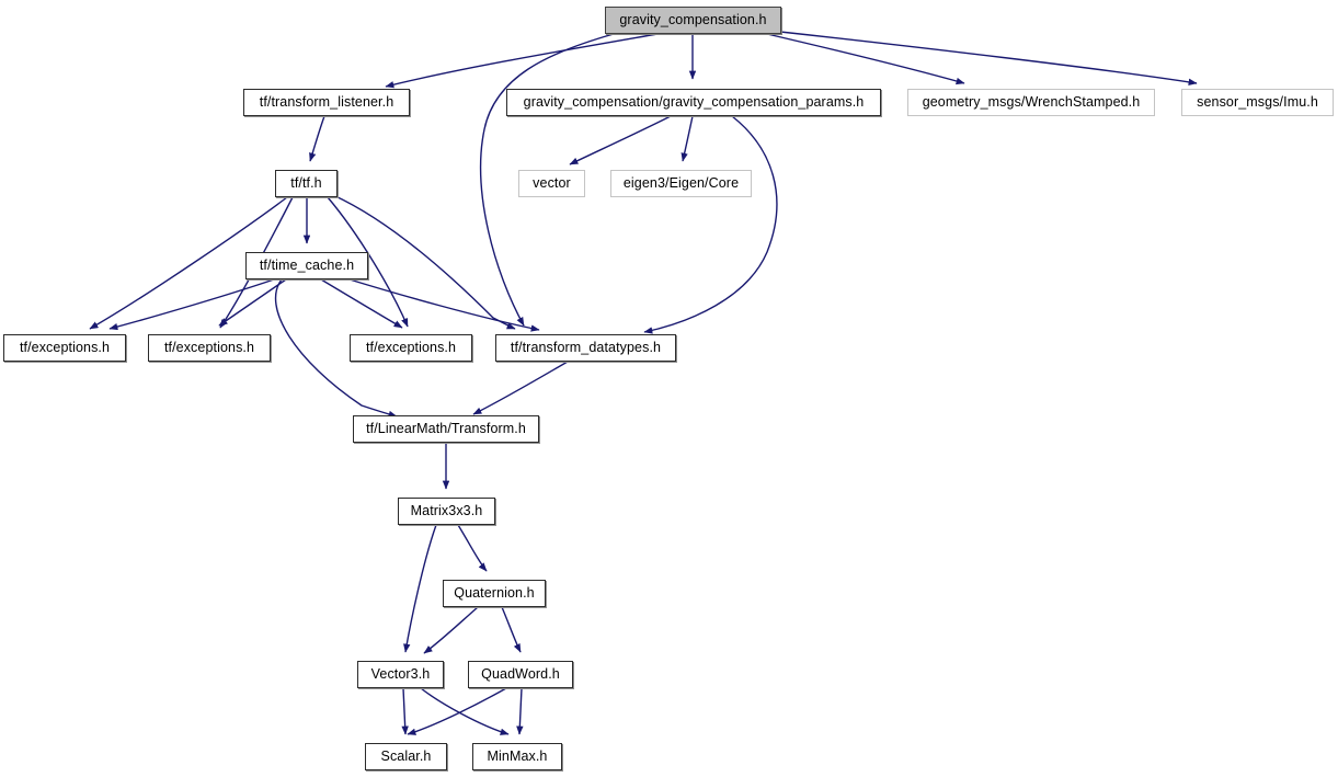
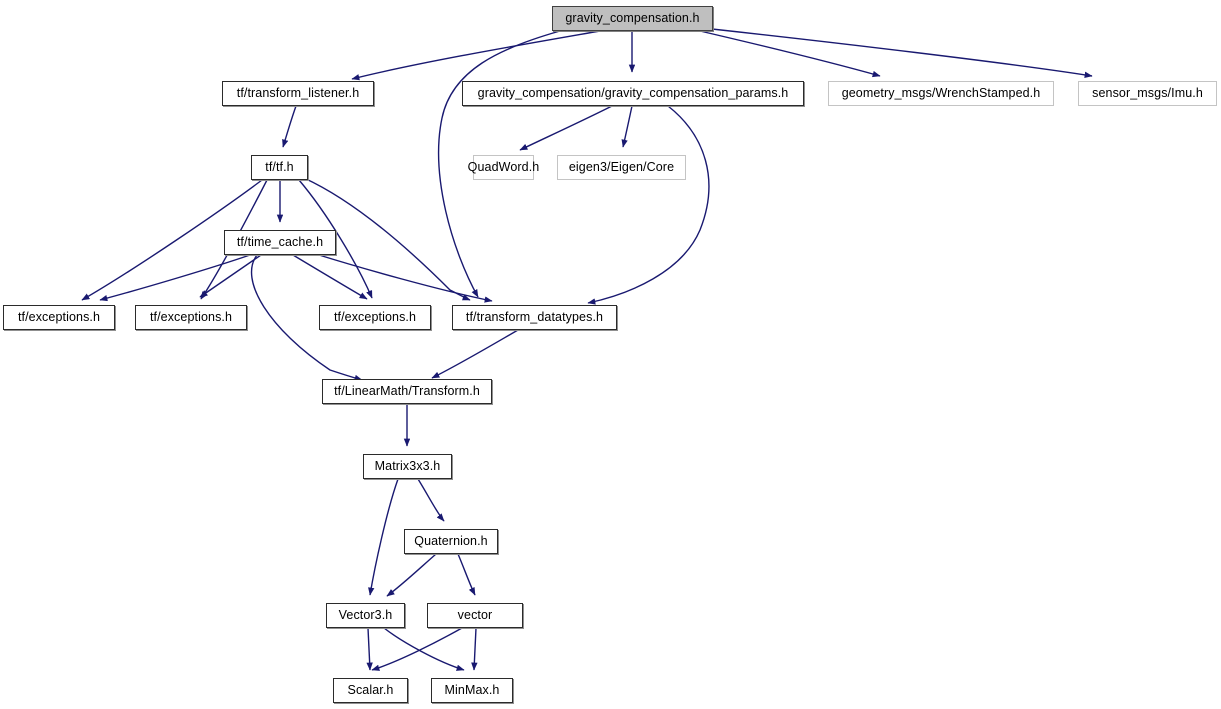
  gravity_compensation.h
  tf/transform_listener.h
  gravity_compensation/gravity_compensation_params.h
  geometry_msgs/WrenchStamped.h
  sensor_msgs/Imu.h
  tf/tf.h
- vector
+ QuadWord.h
  eigen3/Eigen/Core
  tf/time_cache.h
  tf/exceptions.h
  tf/exceptions.h
  tf/exceptions.h
  tf/transform_datatypes.h
  tf/LinearMath/Transform.h
  Matrix3x3.h
  Quaternion.h
  Vector3.h
- QuadWord.h
+ vector
  Scalar.h
  MinMax.h
